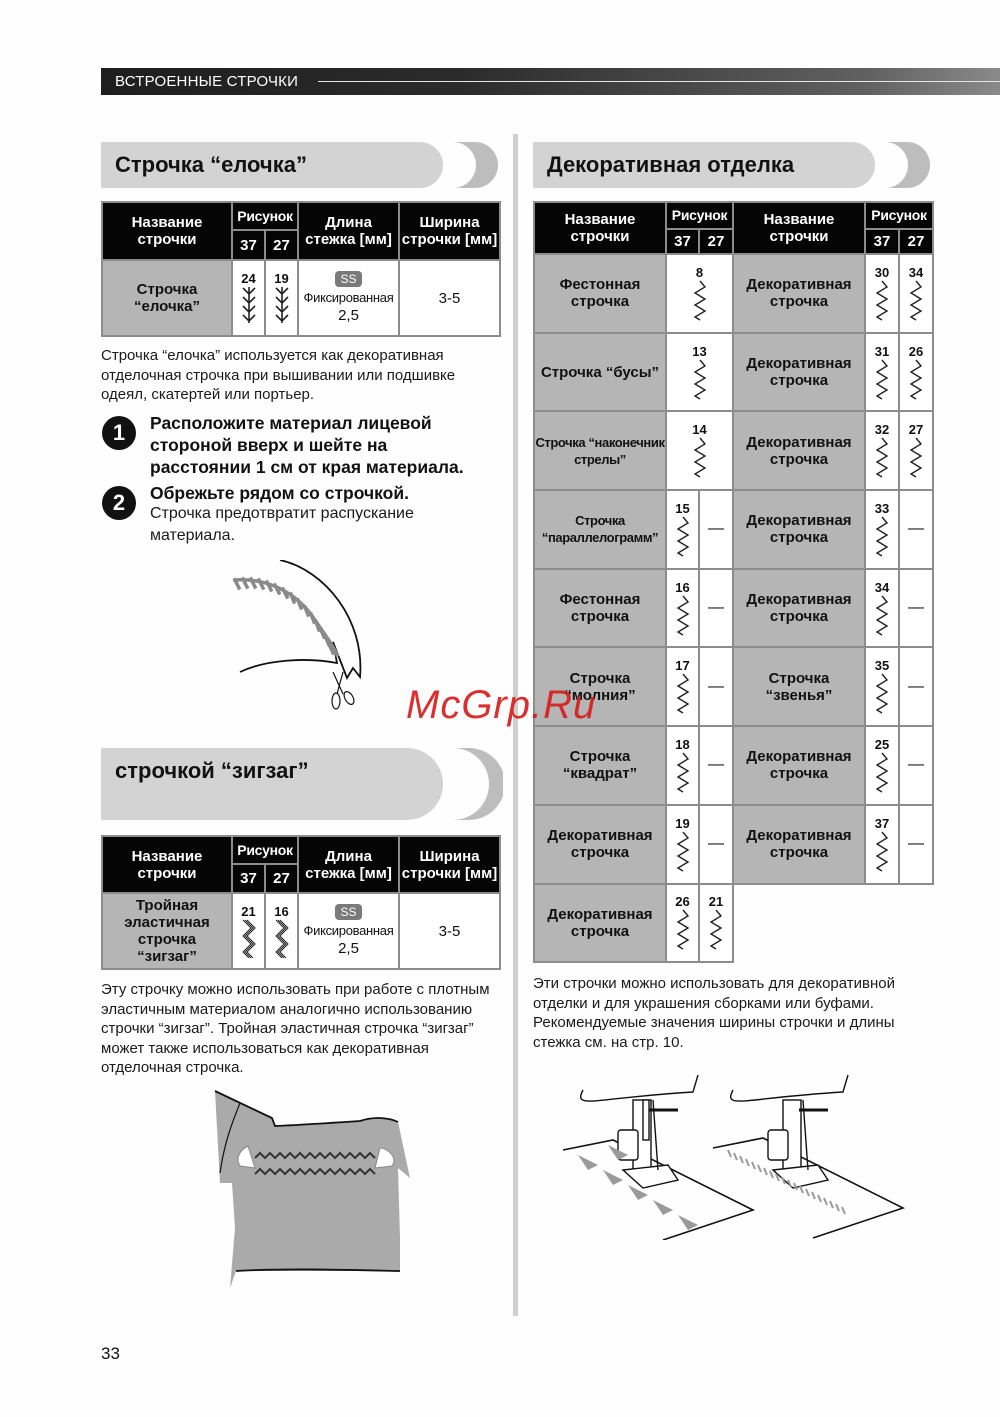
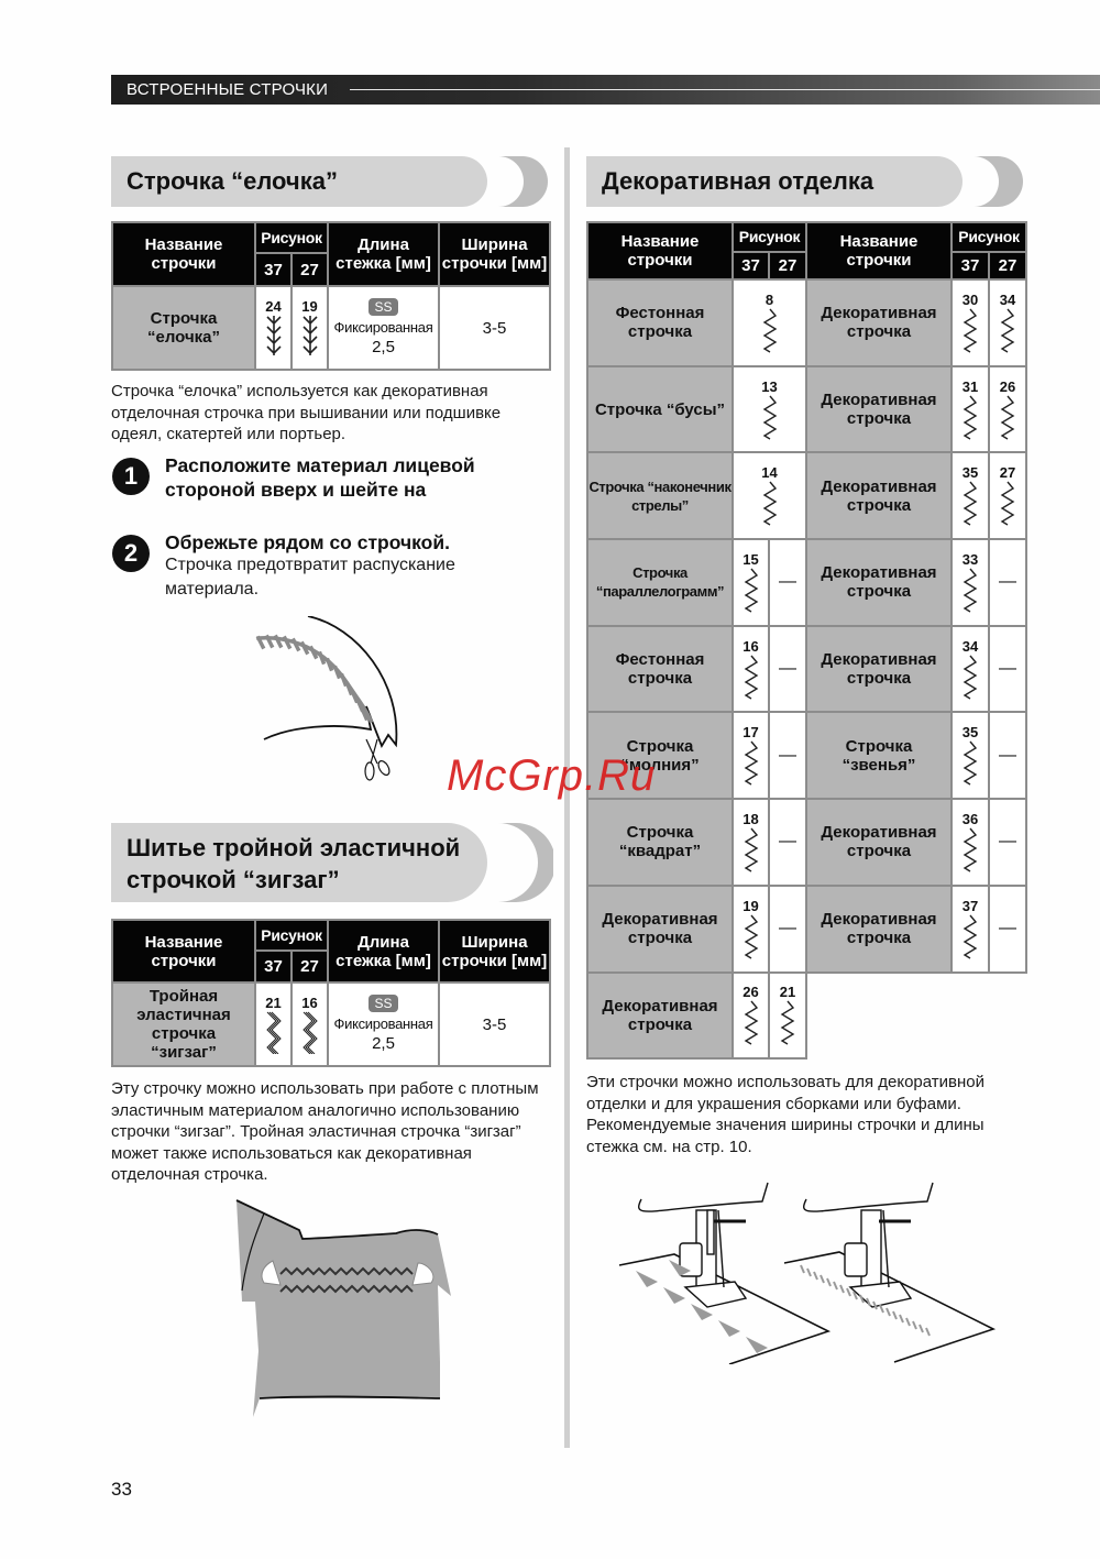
  ВСТРОЕННЫЕ СТРОЧКИ
  Строчка “елочка”
  Название строчки	Рисунок	Длина стежка [мм]	Ширина строчки [мм]
  37	27
  Строчка “елочка”	24	19	SS Фиксированная 2,5	3-5
  Строчка “елочка” используется как декоративная отделочная строчка при вышивании или подшивке одеял, скатертей или портьер.
  1
  Расположите материал лицевой
  стороной вверх и шейте на
- расстоянии 1 см от края материала.
  2
  Обрежьте рядом со строчкой.
  Строчка предотвратит распускание материала.
+ Шитье тройной эластичной
  строчкой “зигзаг”
  Название строчки	Рисунок	Длина стежка [мм]	Ширина строчки [мм]
  37	27
  Тройная эластичная строчка “зигзаг”	21	16	SS Фиксированная 2,5	3-5
  Эту строчку можно использовать при работе с плотным эластичным материалом аналогично использованию строчки “зигзаг”. Тройная эластичная строчка “зигзаг” может также использоваться как декоративная отделочная строчка.
  Декоративная отделка
  Название строчки	Рисунок	Название строчки	Рисунок
  37	27	37	27
  Фестонная строчка	8	Декоративная строчка	30	34
  Строчка “бусы”	13	Декоративная строчка	31	26
- Строчка “наконечник стрелы”	14	Декоративная строчка	32	27
+ Строчка “наконечник стрелы”	14	Декоративная строчка	35	27
  Строчка “параллелограмм”	15	—	Декоративная строчка	33	—
  Фестонная строчка	16	—	Декоративная строчка	34	—
  Строчка “молния”	17	—	Строчка “звенья”	35	—
- Строчка “квадрат”	18	—	Декоративная строчка	25	—
+ Строчка “квадрат”	18	—	Декоративная строчка	36	—
  Декоративная строчка	19	—	Декоративная строчка	37	—
  Декоративная строчка	26	21
  Эти строчки можно использовать для декоративной отделки и для украшения сборками или буфами. Рекомендуемые значения ширины строчки и длины стежка см. на стр. 10.
  McGrp.Ru
  33
